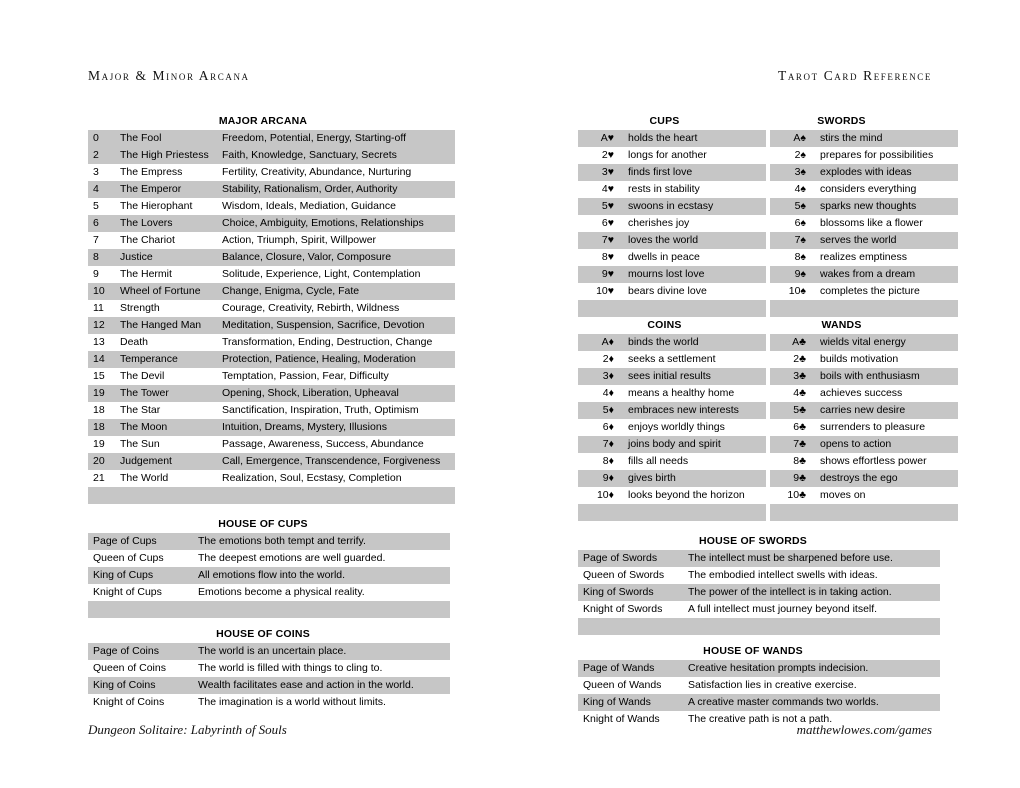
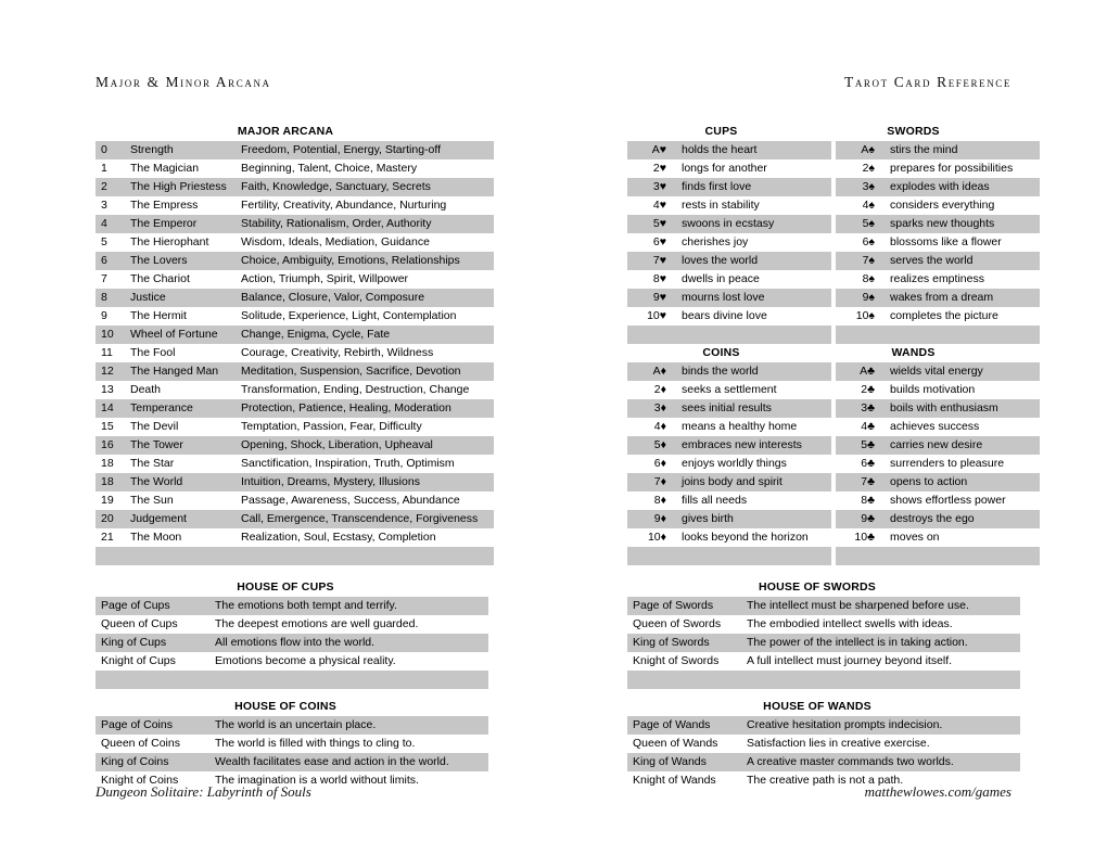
  Major & Minor Arcana
  Tarot Card Reference
  MAJOR ARCANA
- 0	The Fool	Freedom, Potential, Energy, Starting-off
+ 0	Strength	Freedom, Potential, Energy, Starting-off
+ 1	The Magician	Beginning, Talent, Choice, Mastery
  2	The High Priestess	Faith, Knowledge, Sanctuary, Secrets
  3	The Empress	Fertility, Creativity, Abundance, Nurturing
  4	The Emperor	Stability, Rationalism, Order, Authority
  5	The Hierophant	Wisdom, Ideals, Mediation, Guidance
  6	The Lovers	Choice, Ambiguity, Emotions, Relationships
  7	The Chariot	Action, Triumph, Spirit, Willpower
  8	Justice	Balance, Closure, Valor, Composure
  9	The Hermit	Solitude, Experience, Light, Contemplation
  10	Wheel of Fortune	Change, Enigma, Cycle, Fate
- 11	Strength	Courage, Creativity, Rebirth, Wildness
+ 11	The Fool	Courage, Creativity, Rebirth, Wildness
  12	The Hanged Man	Meditation, Suspension, Sacrifice, Devotion
  13	Death	Transformation, Ending, Destruction, Change
  14	Temperance	Protection, Patience, Healing, Moderation
  15	The Devil	Temptation, Passion, Fear, Difficulty
- 19	The Tower	Opening, Shock, Liberation, Upheaval
+ 16	The Tower	Opening, Shock, Liberation, Upheaval
  18	The Star	Sanctification, Inspiration, Truth, Optimism
- 18	The Moon	Intuition, Dreams, Mystery, Illusions
+ 18	The World	Intuition, Dreams, Mystery, Illusions
  19	The Sun	Passage, Awareness, Success, Abundance
  20	Judgement	Call, Emergence, Transcendence, Forgiveness
- 21	The World	Realization, Soul, Ecstasy, Completion
+ 21	The Moon	Realization, Soul, Ecstasy, Completion
  HOUSE OF CUPS
  Page of Cups	The emotions both tempt and terrify.
  Queen of Cups	The deepest emotions are well guarded.
  King of Cups	All emotions flow into the world.
  Knight of Cups	Emotions become a physical reality.
  HOUSE OF COINS
  Page of Coins	The world is an uncertain place.
  Queen of Coins	The world is filled with things to cling to.
  King of Coins	Wealth facilitates ease and action in the world.
  Knight of Coins	The imagination is a world without limits.
  CUPS		SWORDS
  A♥	holds the heart		A♠	stirs the mind
  2♥	longs for another		2♠	prepares for possibilities
  3♥	finds first love		3♠	explodes with ideas
  4♥	rests in stability		4♠	considers everything
  5♥	swoons in ecstasy		5♠	sparks new thoughts
  6♥	cherishes joy		6♠	blossoms like a flower
  7♥	loves the world		7♠	serves the world
  8♥	dwells in peace		8♠	realizes emptiness
  9♥	mourns lost love		9♠	wakes from a dream
  10♥	bears divine love		10♠	completes the picture
  COINS		WANDS
  A♦	binds the world		A♣	wields vital energy
  2♦	seeks a settlement		2♣	builds motivation
  3♦	sees initial results		3♣	boils with enthusiasm
  4♦	means a healthy home		4♣	achieves success
  5♦	embraces new interests		5♣	carries new desire
  6♦	enjoys worldly things		6♣	surrenders to pleasure
  7♦	joins body and spirit		7♣	opens to action
  8♦	fills all needs		8♣	shows effortless power
  9♦	gives birth		9♣	destroys the ego
  10♦	looks beyond the horizon		10♣	moves on
  HOUSE OF SWORDS
  Page of Swords	The intellect must be sharpened before use.
  Queen of Swords	The embodied intellect swells with ideas.
  King of Swords	The power of the intellect is in taking action.
  Knight of Swords	A full intellect must journey beyond itself.
  HOUSE OF WANDS
  Page of Wands	Creative hesitation prompts indecision.
  Queen of Wands	Satisfaction lies in creative exercise.
  King of Wands	A creative master commands two worlds.
  Knight of Wands	The creative path is not a path.
  Dungeon Solitaire: Labyrinth of Souls
  matthewlowes.com/games
